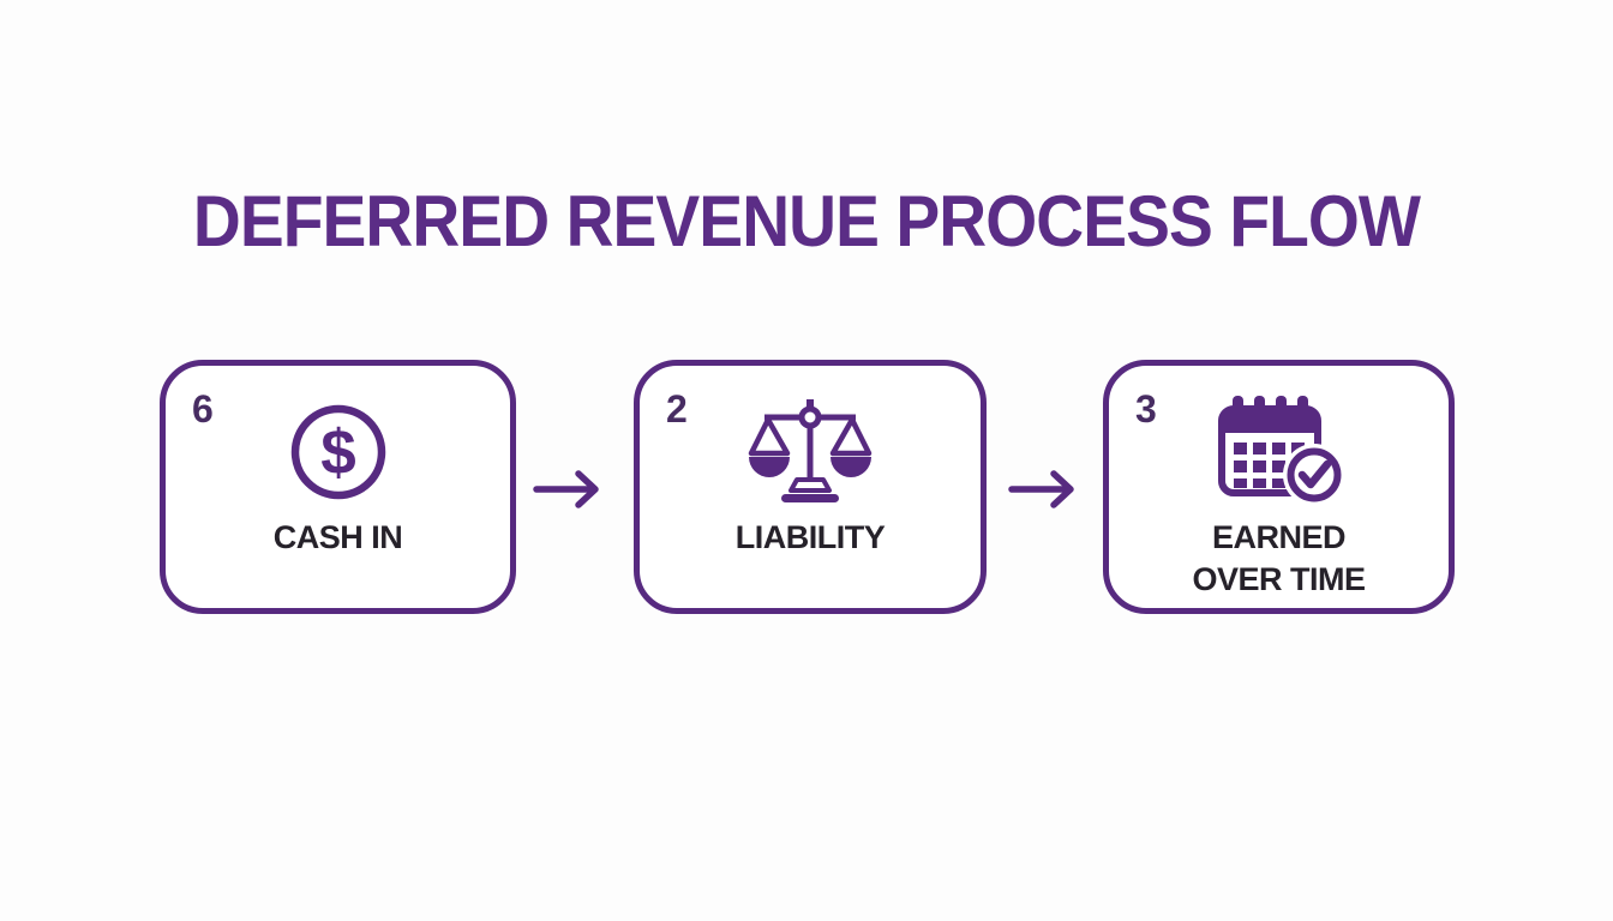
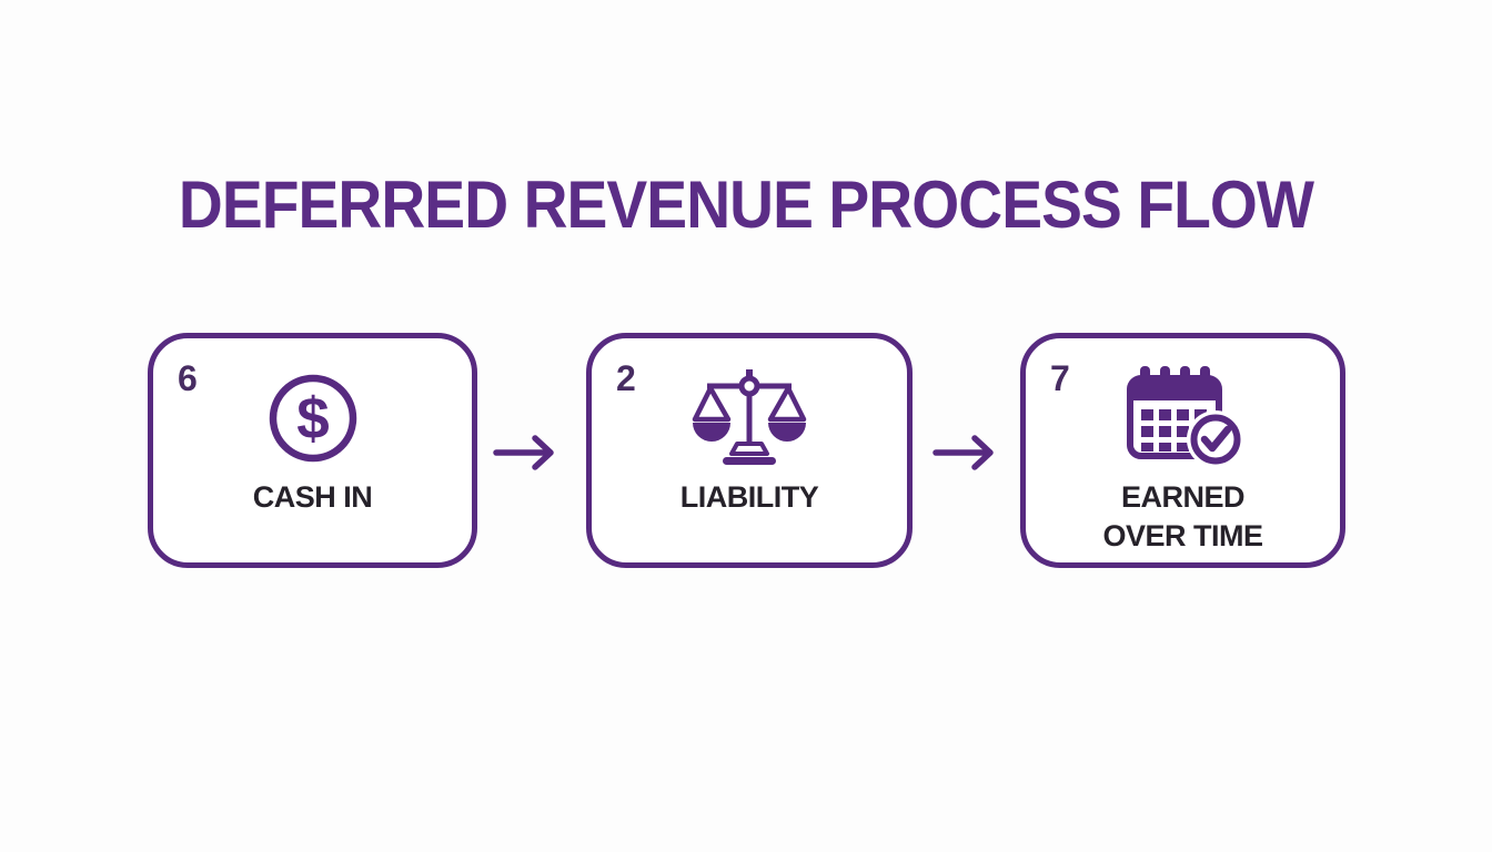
  DEFERRED REVENUE PROCESS FLOW
  6
  $
  CASH IN
  2
  LIABILITY
- 3
+ 7
  EARNED
  OVER TIME
